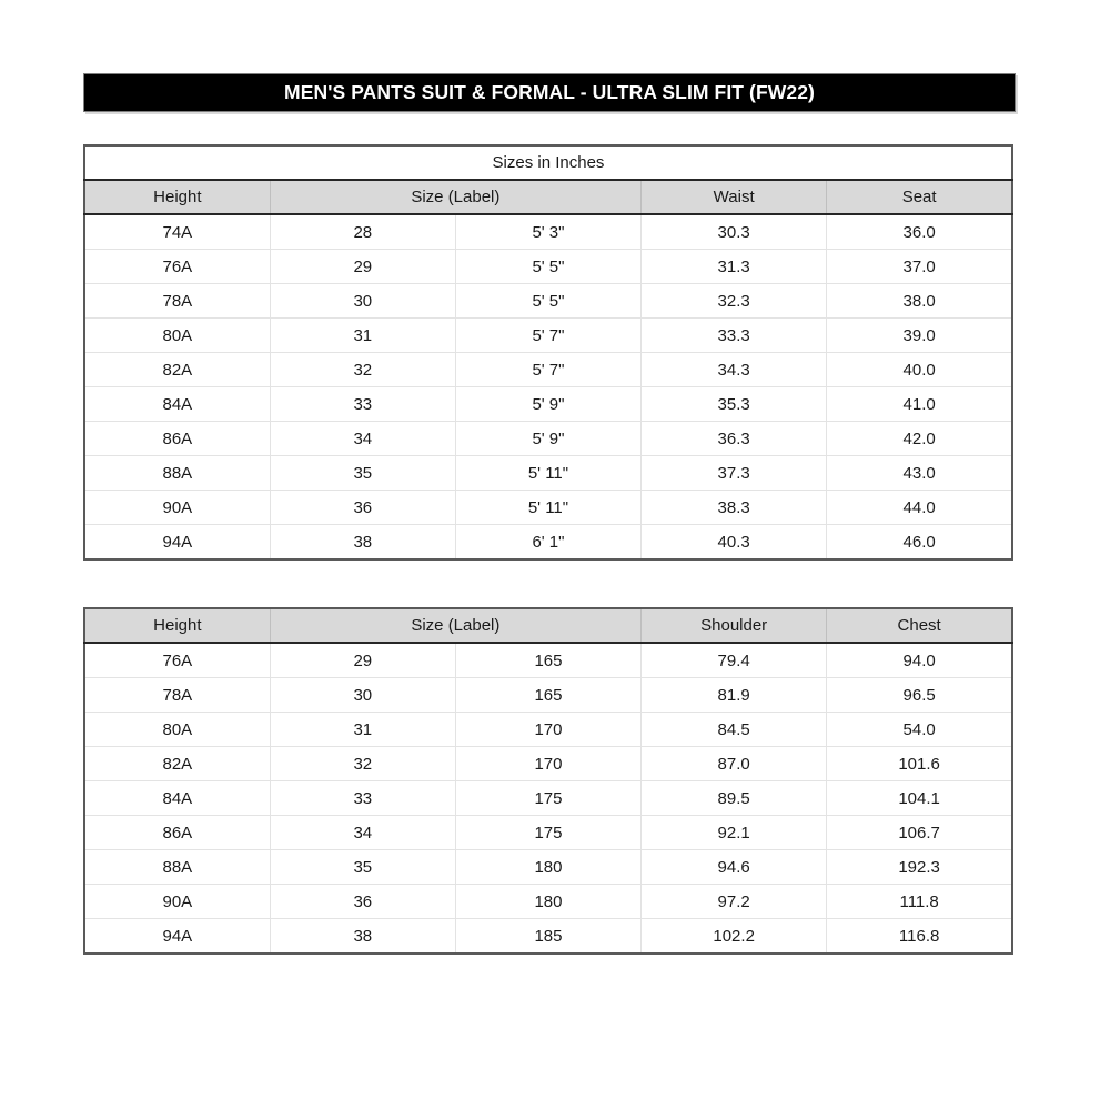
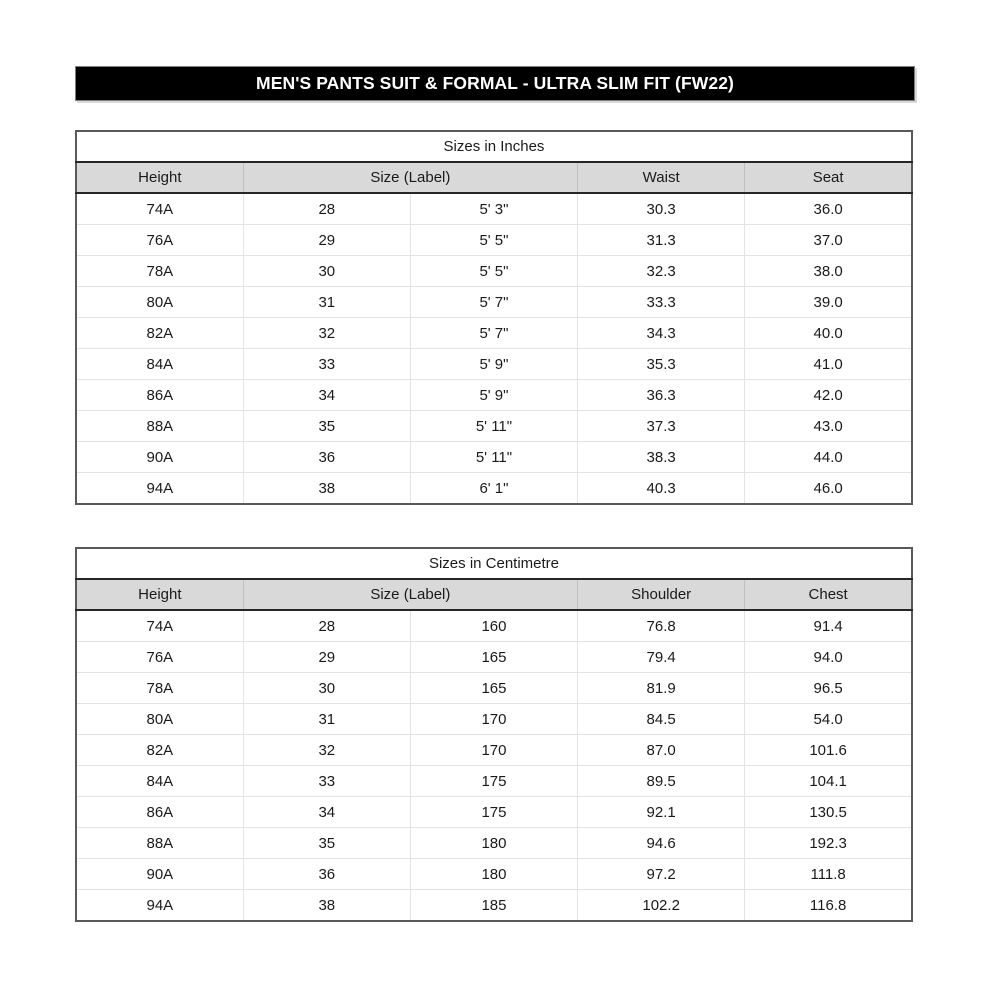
  MEN'S PANTS SUIT & FORMAL - ULTRA SLIM FIT (FW22)
  Sizes in Inches
  Height	Size (Label)	Waist	Seat
  74A	28	5' 3"	30.3	36.0
  76A	29	5' 5"	31.3	37.0
  78A	30	5' 5"	32.3	38.0
  80A	31	5' 7"	33.3	39.0
  82A	32	5' 7"	34.3	40.0
  84A	33	5' 9"	35.3	41.0
  86A	34	5' 9"	36.3	42.0
  88A	35	5' 11"	37.3	43.0
  90A	36	5' 11"	38.3	44.0
  94A	38	6' 1"	40.3	46.0
+ Sizes in Centimetre
  Height	Size (Label)	Shoulder	Chest
+ 74A	28	160	76.8	91.4
  76A	29	165	79.4	94.0
  78A	30	165	81.9	96.5
  80A	31	170	84.5	54.0
  82A	32	170	87.0	101.6
  84A	33	175	89.5	104.1
- 86A	34	175	92.1	106.7
+ 86A	34	175	92.1	130.5
  88A	35	180	94.6	192.3
  90A	36	180	97.2	111.8
  94A	38	185	102.2	116.8
